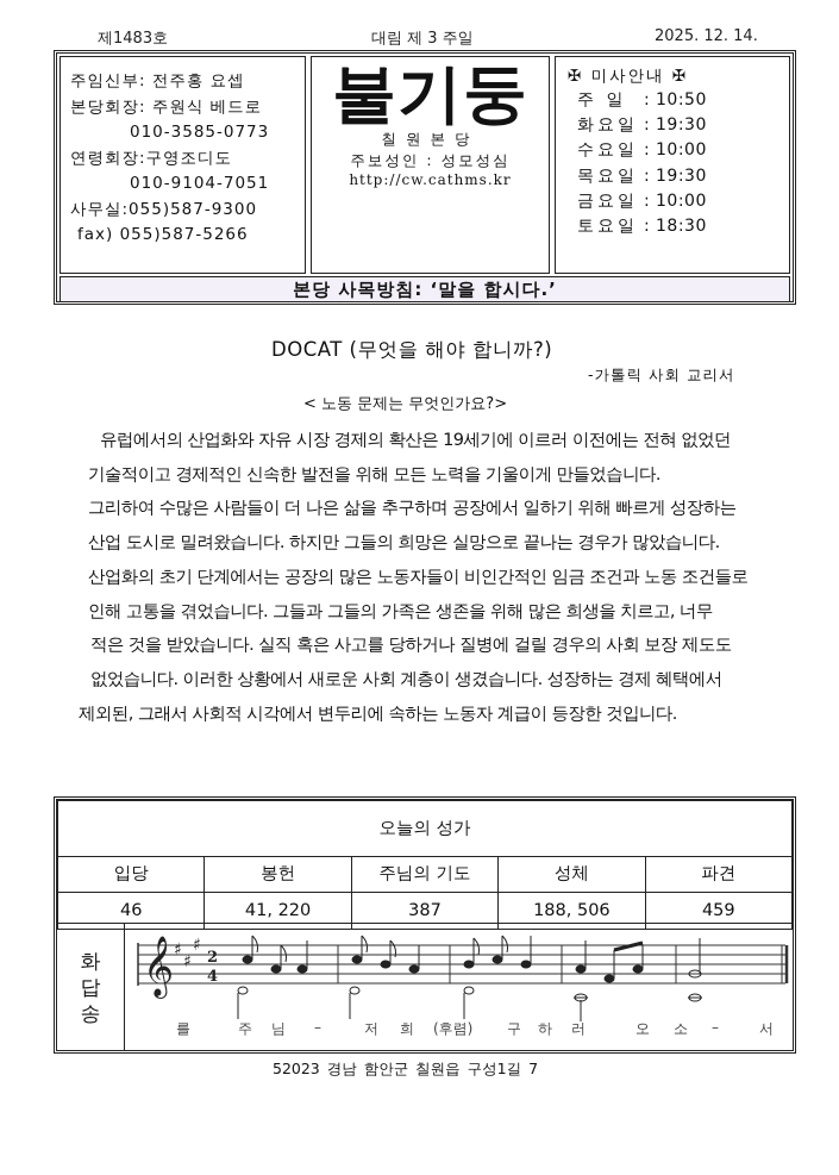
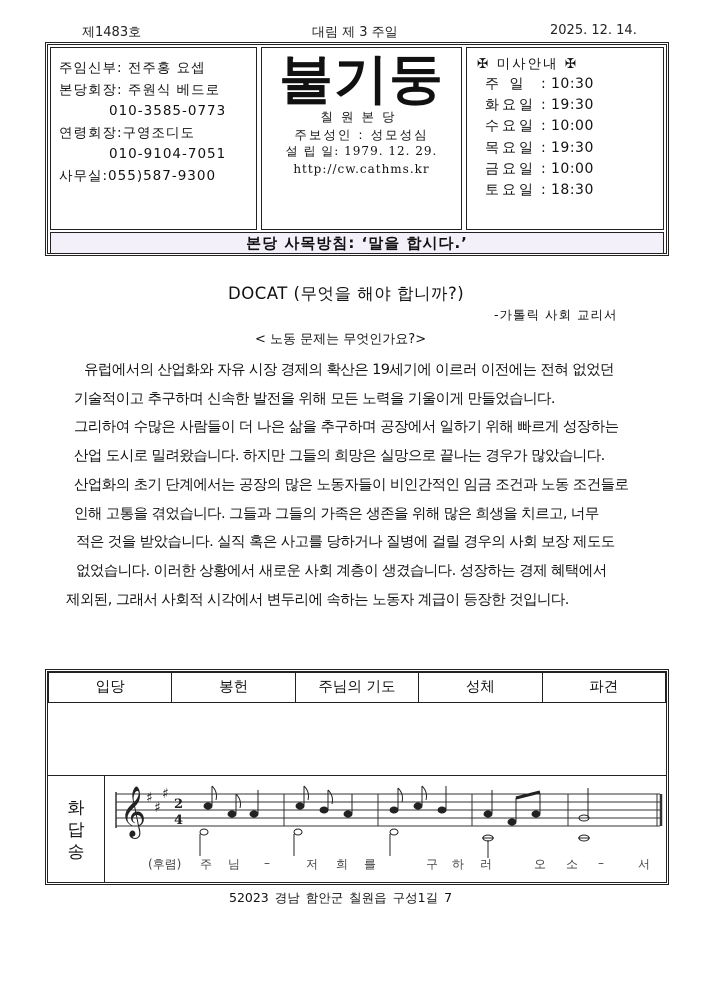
  제1483호
  대림 제 3 주일
  2025. 12. 14.
  주임신부: 전주홍 요셉
  본당회장: 주원식 베드로
  010-3585-0773
  연령회장:구영조디도
  010-9104-7051
  사무실:055)587-9300
- fax) 055)587-5266
  불기둥
  칠원본당
  주보성인 : 성모성심
+ 설 립 일: 1979. 12. 29.
  http://cw.cathms.kr
  ✠ 미사안내 ✠
  주 일
  :
- 10:50
+ 10:30
  화요일
  :
  19:30
  수요일
  :
  10:00
  목요일
  :
  19:30
  금요일
  :
  10:00
  토요일
  :
  18:30
  본당 사목방침: ‘말을 합시다.’
  DOCAT (무엇을 해야 합니까?)
  -가톨릭 사회 교리서
  < 노동 문제는 무엇인가요?>
  유럽에서의 산업화와 자유 시장 경제의 확산은 19세기에 이르러 이전에는 전혀 없었던
- 기술적이고 경제적인 신속한 발전을 위해 모든 노력을 기울이게 만들었습니다.
+ 기술적이고 추구하며 신속한 발전을 위해 모든 노력을 기울이게 만들었습니다.
  그리하여 수많은 사람들이 더 나은 삶을 추구하며 공장에서 일하기 위해 빠르게 성장하는
  산업 도시로 밀려왔습니다. 하지만 그들의 희망은 실망으로 끝나는 경우가 많았습니다.
  산업화의 초기 단계에서는 공장의 많은 노동자들이 비인간적인 임금 조건과 노동 조건들로
  인해 고통을 겪었습니다. 그들과 그들의 가족은 생존을 위해 많은 희생을 치르고, 너무
  적은 것을 받았습니다. 실직 혹은 사고를 당하거나 질병에 걸릴 경우의 사회 보장 제도도
  없었습니다. 이러한 상황에서 새로운 사회 계층이 생겼습니다. 성장하는 경제 혜택에서
  제외된, 그래서 사회적 시각에서 변두리에 속하는 노동자 계급이 등장한 것입니다.
- 오늘의 성가
  입당	봉헌	주님의 기도	성체	파견
- 46	41, 220	387	188, 506	459
  화
  답
  송
  𝄞
  ♯
  ♯
  ♯
  2
  4
- 를
+ (후렴)
  주
  님
  –
  저
  희
- (후렴)
+ 를
  구
  하
  러
  오
  소
  –
  서
  52023 경남 함안군 칠원읍 구성1길 7
